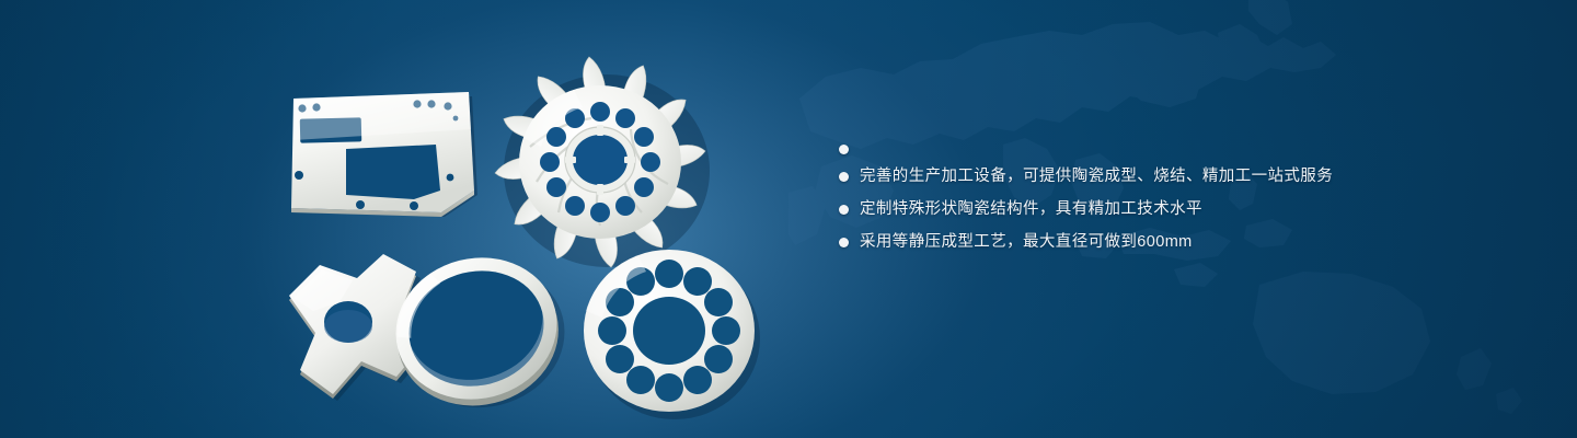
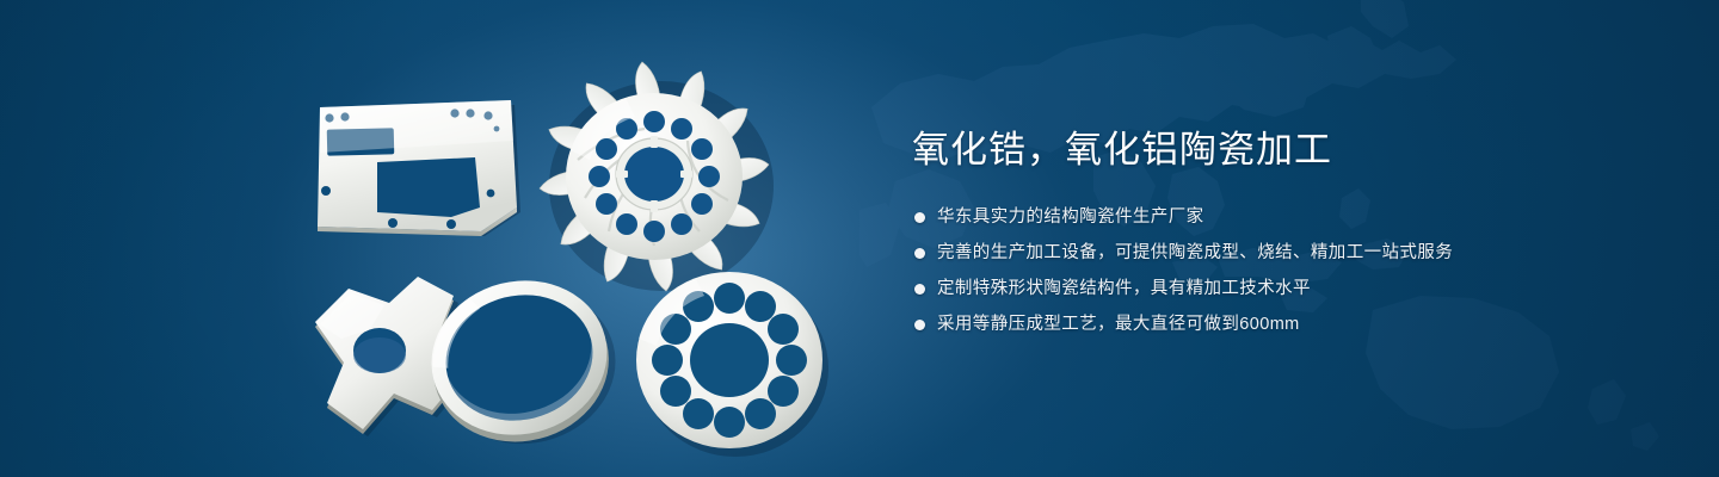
+ 氧化锆，氧化铝陶瓷加工
+ 华东具实力的结构陶瓷件生产厂家
  完善的生产加工设备，可提供陶瓷成型、烧结、精加工一站式服务
  定制特殊形状陶瓷结构件，具有精加工技术水平
  采用等静压成型工艺，最大直径可做到600mm
